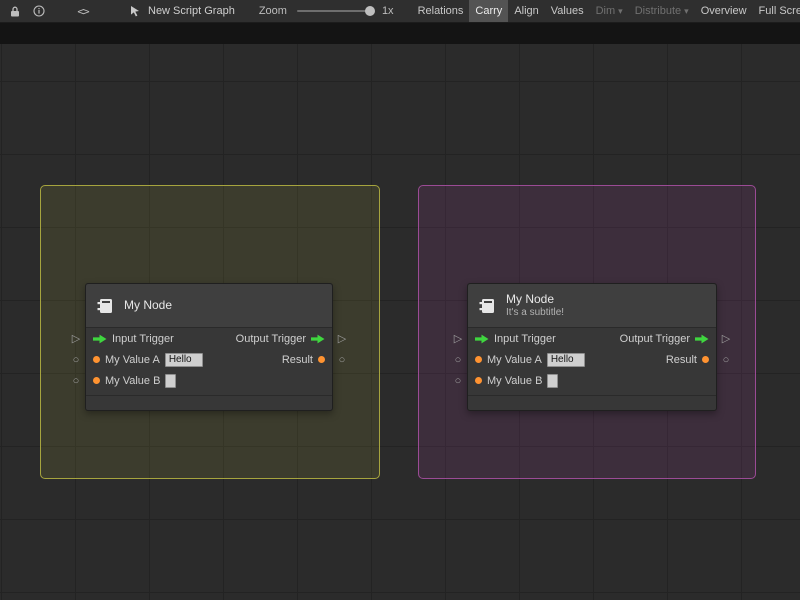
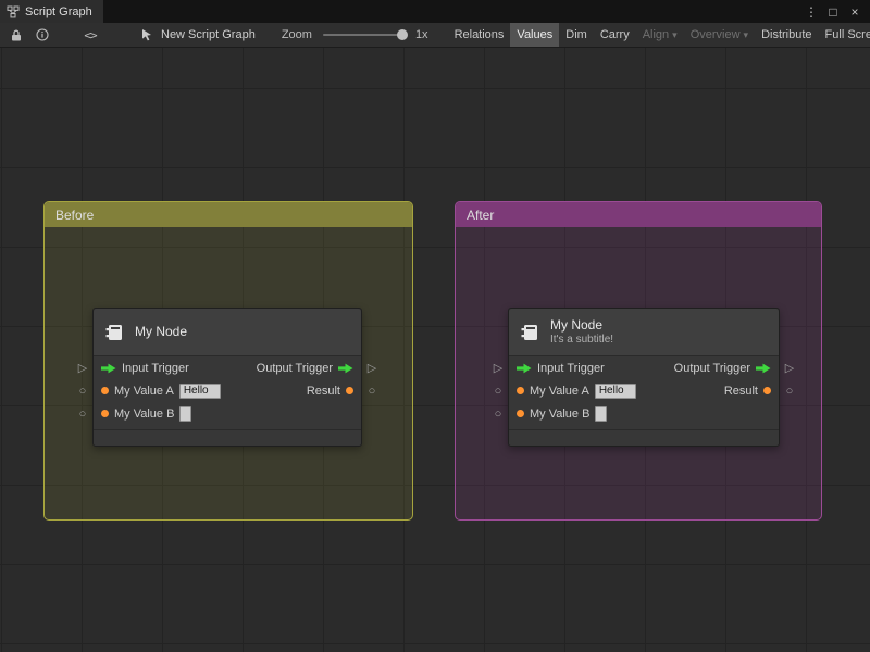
+ Script Graph
+ ⋮
+ □
+ ×
  <>
  New Script Graph
  Zoom
  1x
  Relations
- Carry
+ Values
- Align
+ Dim
- Values
+ Carry
- Dim
+ Align
  ▾
- Distribute
+ Overview
  ▾
- Overview
+ Distribute
  Full Scre
+ Before
+ After
  My Node
  Input Trigger
  Output Trigger
  My Value A
  Hello
  Result
  My Value B
  ▷
  ○
  ○
  ▷
  ○
  My Node
  It's a subtitle!
  Input Trigger
  Output Trigger
  My Value A
  Hello
  Result
  My Value B
  ▷
  ○
  ○
  ▷
  ○
